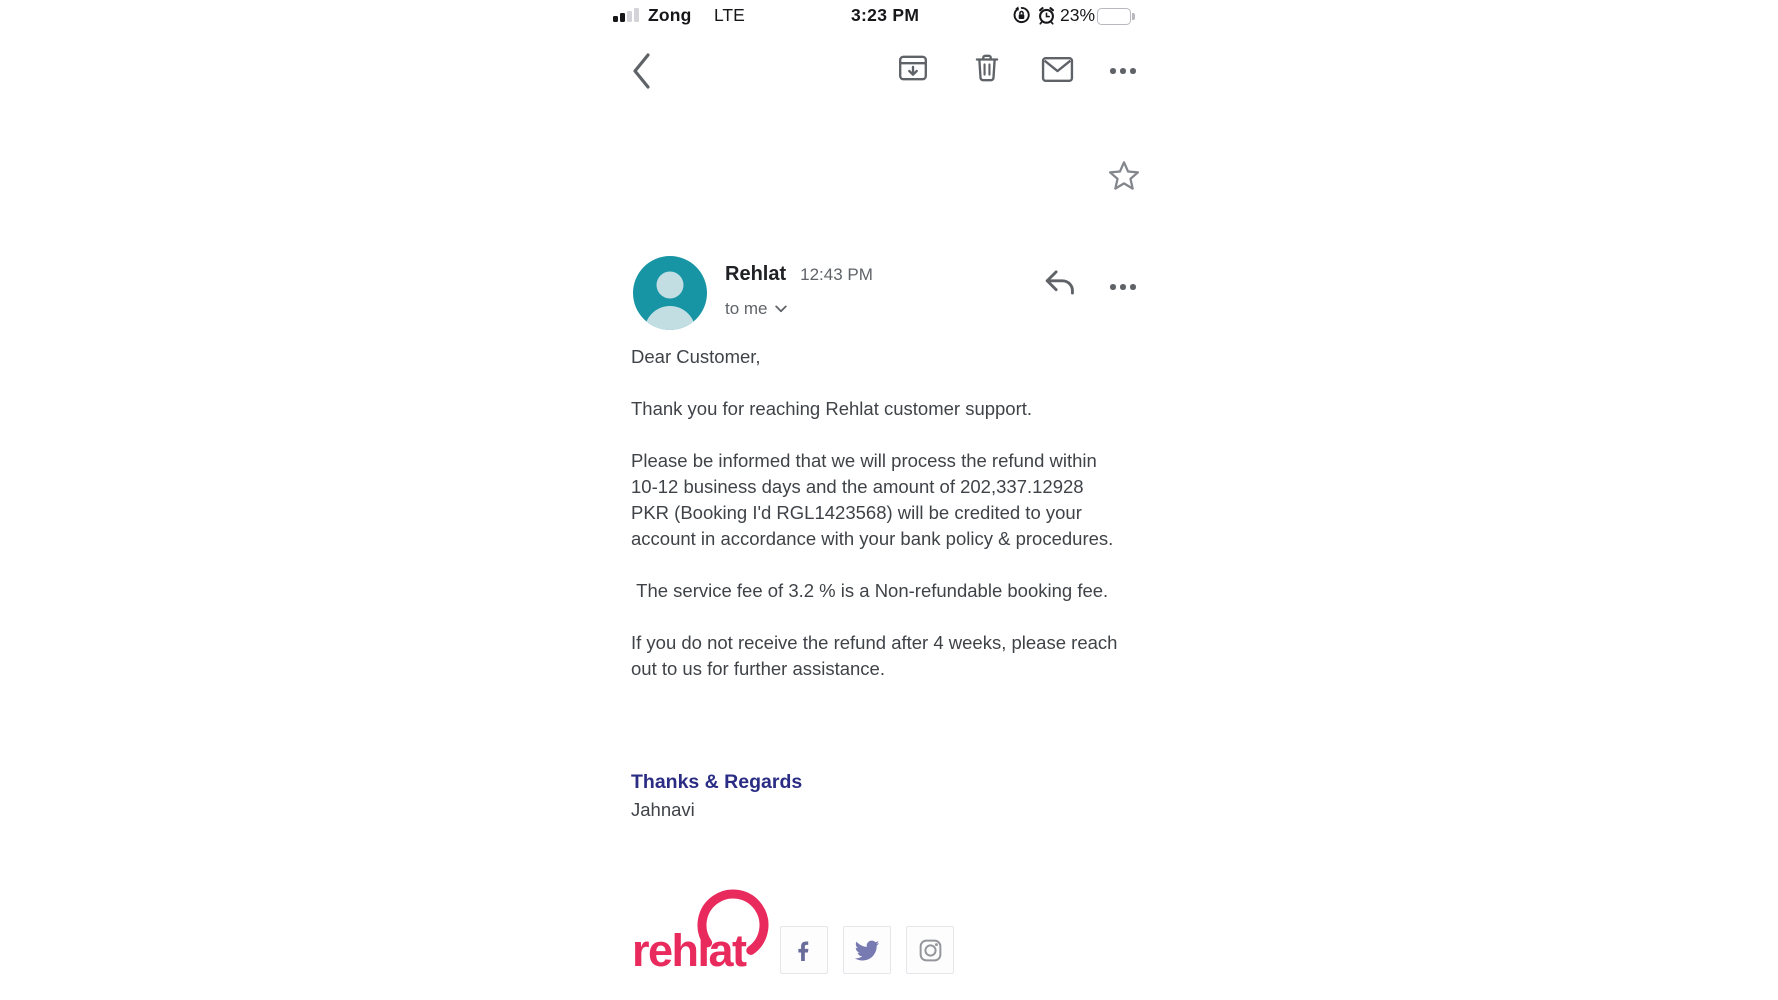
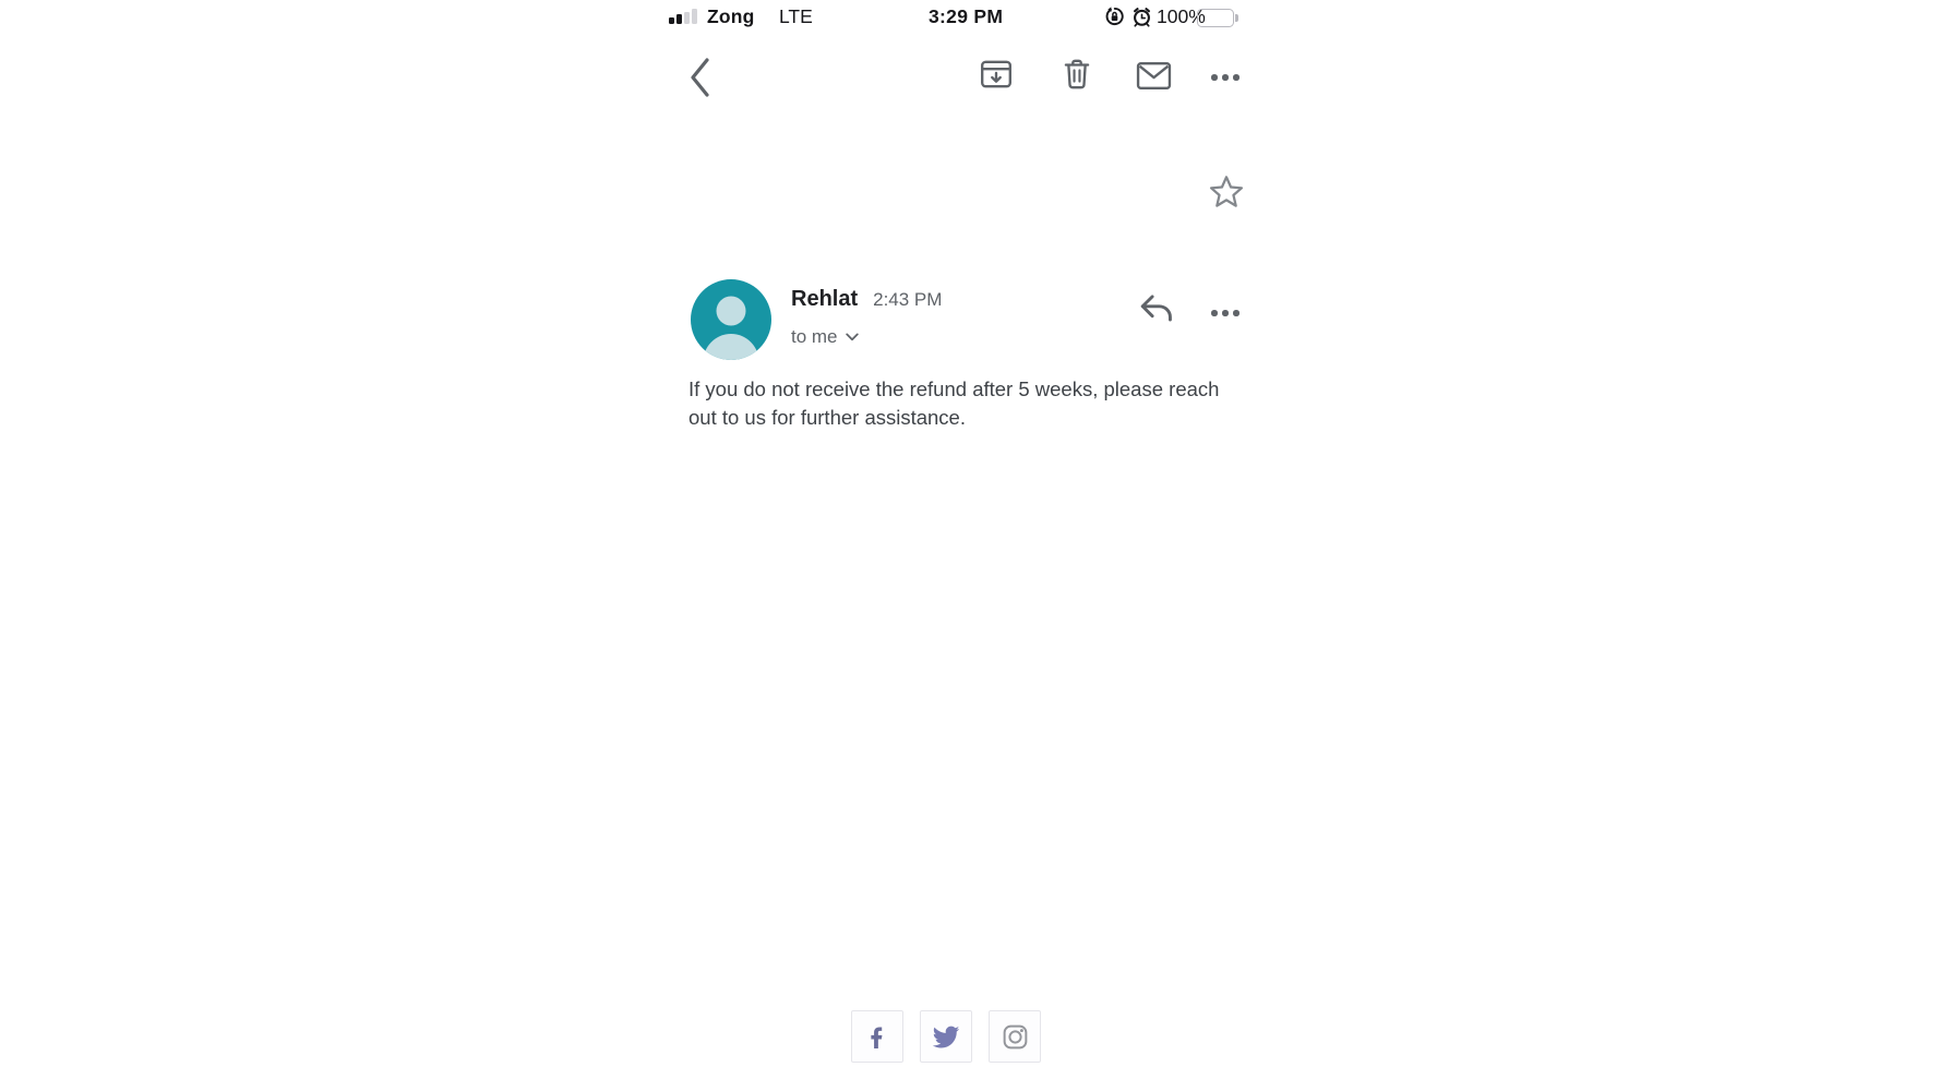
  Zong
  LTE
- 3:23 PM
+ 3:29 PM
- 23%
+ 100%
  Rehlat
- 12:43 PM
+ 2:43 PM
  to me
- Dear Customer,
- Thank you for reaching Rehlat customer support.
- Please be informed that we will process the refund within 10-12 business days and the amount of 202,337.12928 PKR (Booking I'd RGL1423568) will be credited to your account in accordance with your bank policy & procedures.
- The service fee of 3.2 % is a Non-refundable booking fee.
- If you do not receive the refund after 4 weeks, please reach out to us for further assistance.
+ If you do not receive the refund after 5 weeks, please reach out to us for further assistance.
- Thanks & Regards
- Jahnavi
- rehlat
